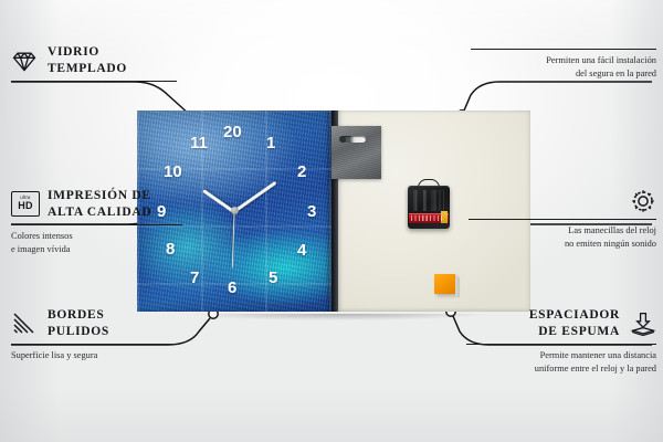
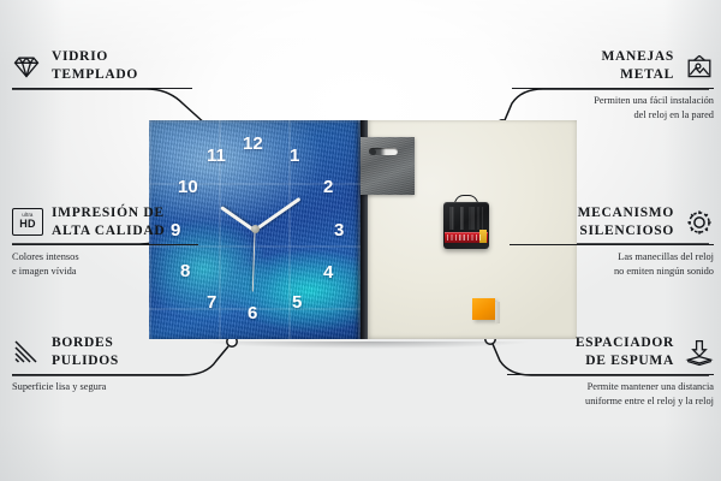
- 20
+ 12
  1
  2
  3
  4
  5
  6
  7
  8
  9
  10
  11
  VIDRIO
  TEMPLADO
  HD
  IMPRESIÓN DE
  ALTA CALIDAD
  Colores intensos
  e imagen vívida
  BORDES
  PULIDOS
  Superficie lisa y segura
+ MANEJAS
+ METAL
  Permiten una fácil instalación
- del segura en la pared
+ del reloj en la pared
+ MECANISMO
+ SILENCIOSO
  Las manecillas del reloj
  no emiten ningún sonido
  ESPACIADOR
  DE ESPUMA
  Permite mantener una distancia
- uniforme entre el reloj y la pared
+ uniforme entre el reloj y la reloj
